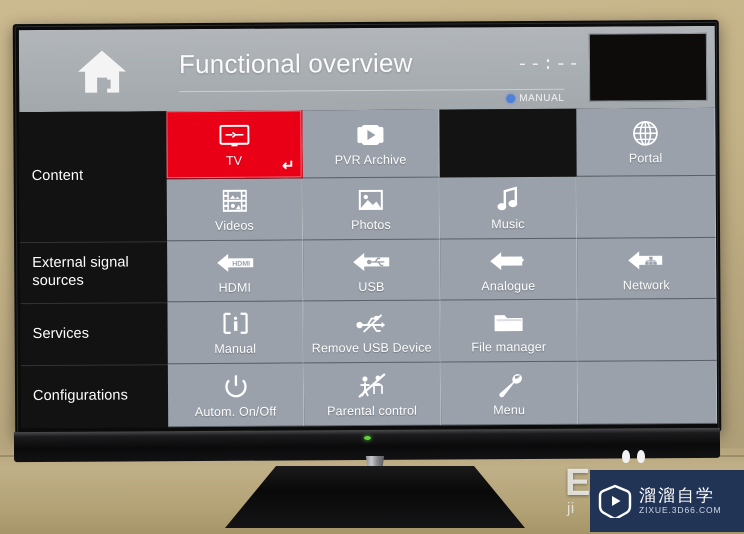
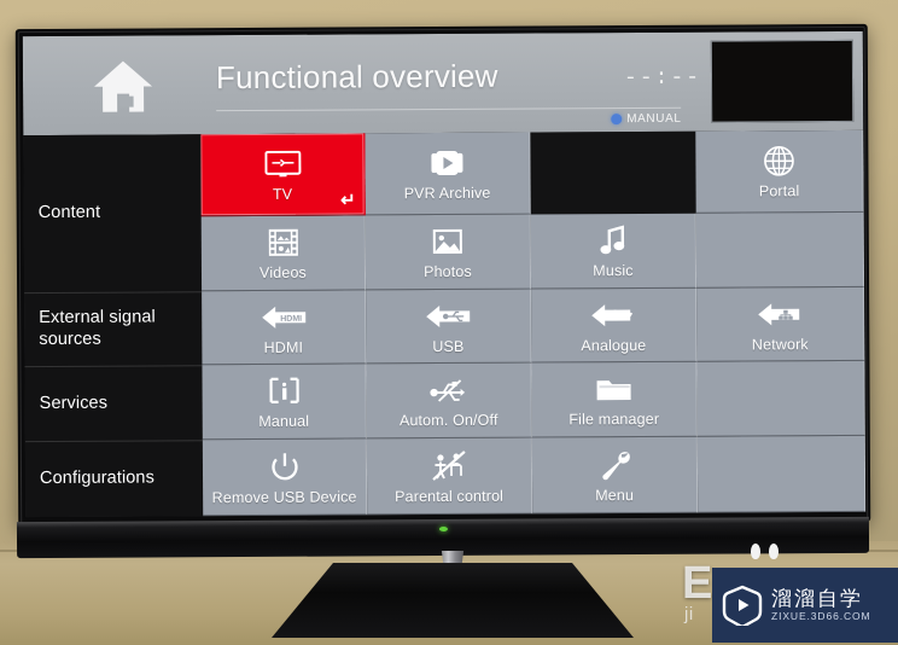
  Functional overview
  --:--
  MANUAL
  Content
  External signal sources
  Services
  Configurations
  TV
  ↵
  PVR Archive
  Portal
  Videos
  Photos
  Music
  HDMI
  USB
  Analogue
  Network
  Manual
- Remove USB Device
+ Autom. On/Off
  File manager
- Autom. On/Off
+ Remove USB Device
  Parental control
  Menu
  E
  ji
  溜溜自学
  ZIXUE.3D66.COM
